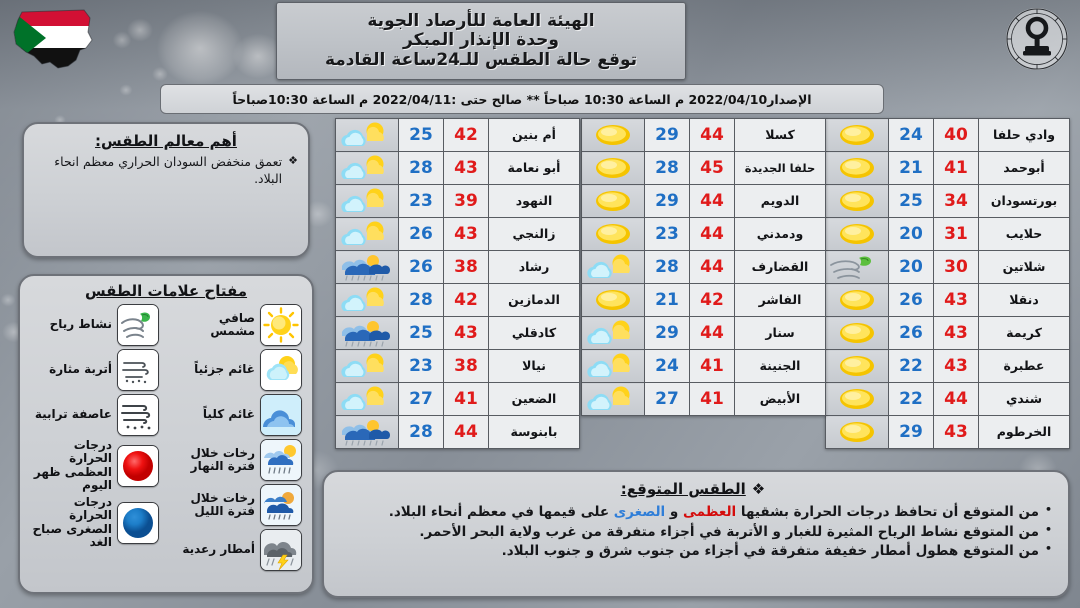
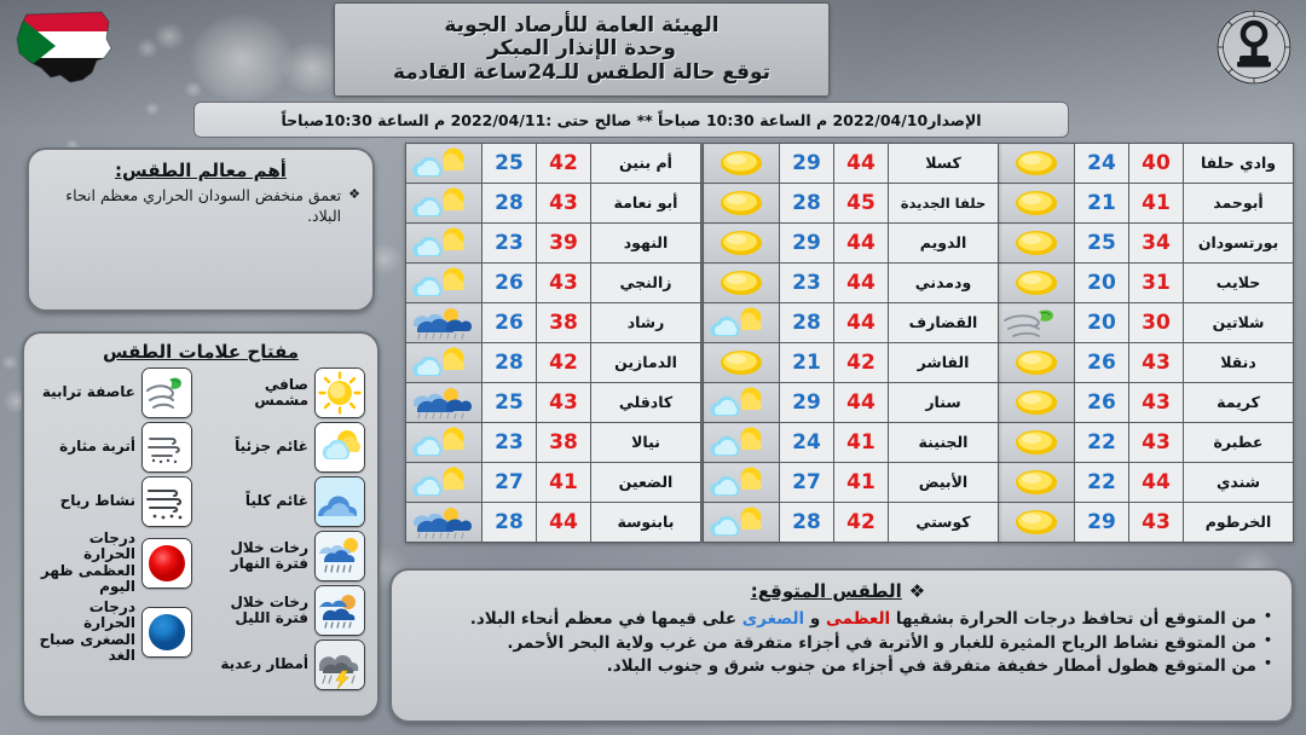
  الهيئة العامة للأرصاد الجوية
  وحدة الإنذار المبكر
  توقع حالة الطقس للـ24ساعة القادمة
  الإصدار2022/04/10 م الساعة 10:30 صباحاً ** صالح حتى :2022/04/11 م الساعة 10:30صباحاً
  أهم معالم الطقس:
  ❖
  تعمق منخفض السودان الحراري معظم انحاء البلاد.
  مفتاح علامات الطقس
  صافي مشمس
  غائم جزئياً
  غائم كلياً
  رخات خلال فترة النهار
  رخات خلال فترة الليل
  أمطار رعدية
- نشاط رياح
+ عاصفة ترابية
  أتربة مثارة
- عاصفة ترابية
+ نشاط رياح
  درجات الحرارة العظمى ظهر اليوم
  درجات الحرارة الصغرى صباح الغد
  وادي حلفا	40	24
  أبوحمد	41	21
  بورتسودان	34	25
  حلايب	31	20
  شلاتين	30	20
  دنقلا	43	26
  كريمة	43	26
  عطبرة	43	22
  شندي	44	22
  الخرطوم	43	29
  كسلا	44	29
  حلفا الجديدة	45	28
  الدويم	44	29
  ودمدني	44	23
  القضارف	44	28
  الفاشر	42	21
  سنار	44	29
  الجنينة	41	24
  الأبيض	41	27
+ كوستي	42	28
  أم بنين	42	25
  أبو نعامة	43	28
  النهود	39	23
  زالنجي	43	26
  رشاد	38	26
  الدمازين	42	28
  كادقلي	43	25
  نيالا	38	23
  الضعين	41	27
  بابنوسة	44	28
  ❖
  الطقس المتوقع:
  •
  من المتوقع أن تحافظ درجات الحرارة بشقيها العظمى و الصغرى على قيمها في معظم أنحاء البلاد.
  •
  من المتوقع نشاط الرياح المثيرة للغبار و الأتربة في أجزاء متفرقة من غرب ولاية البحر الأحمر.
  •
  من المتوقع هطول أمطار خفيفة متفرقة في أجزاء من جنوب شرق و جنوب البلاد.
